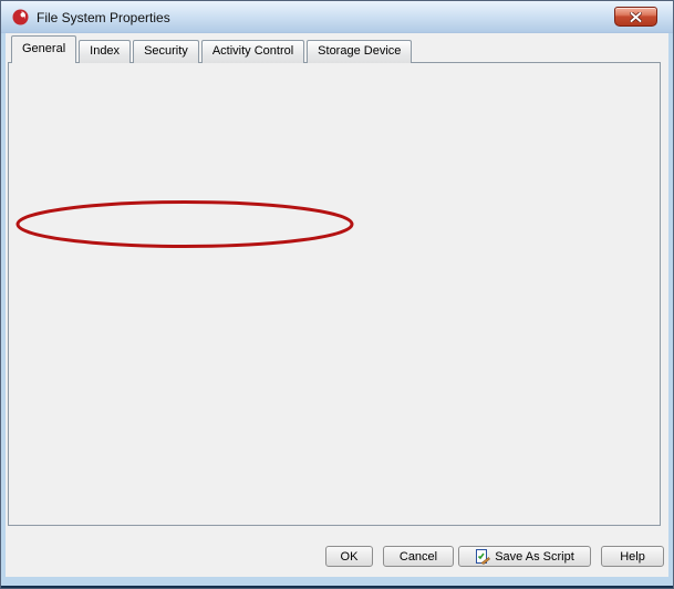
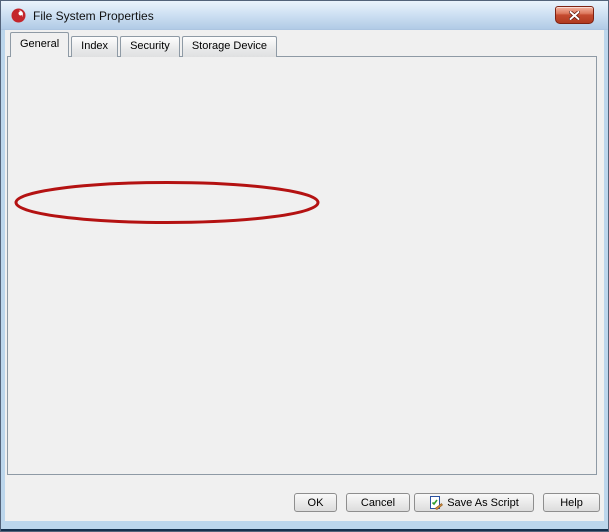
  File System Properties
  General
  Index
  Security
- Activity Control
  Storage Device
  OK
  Cancel
  Save As Script
  Help
